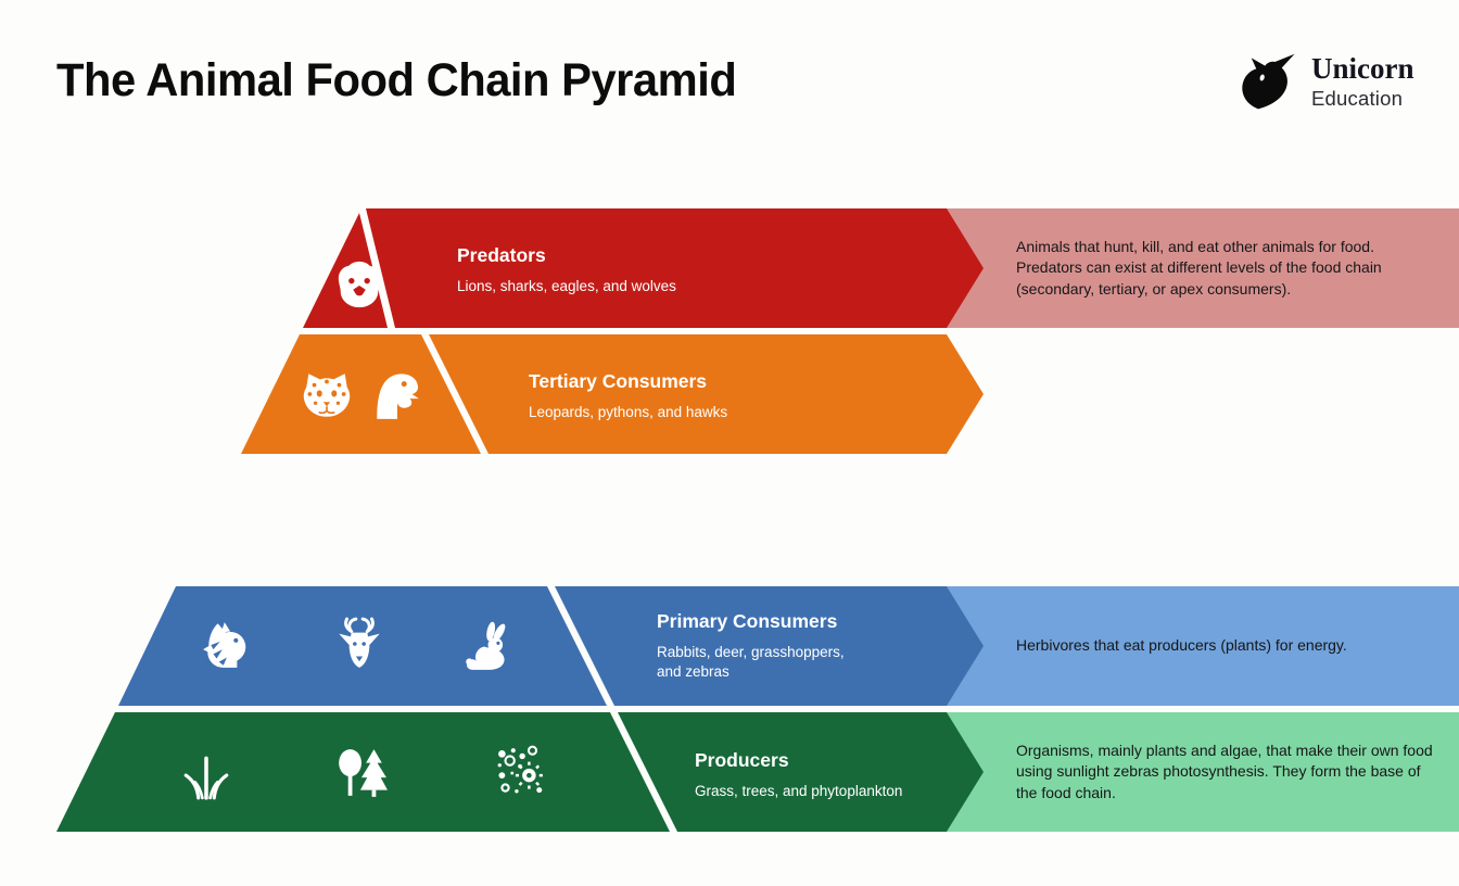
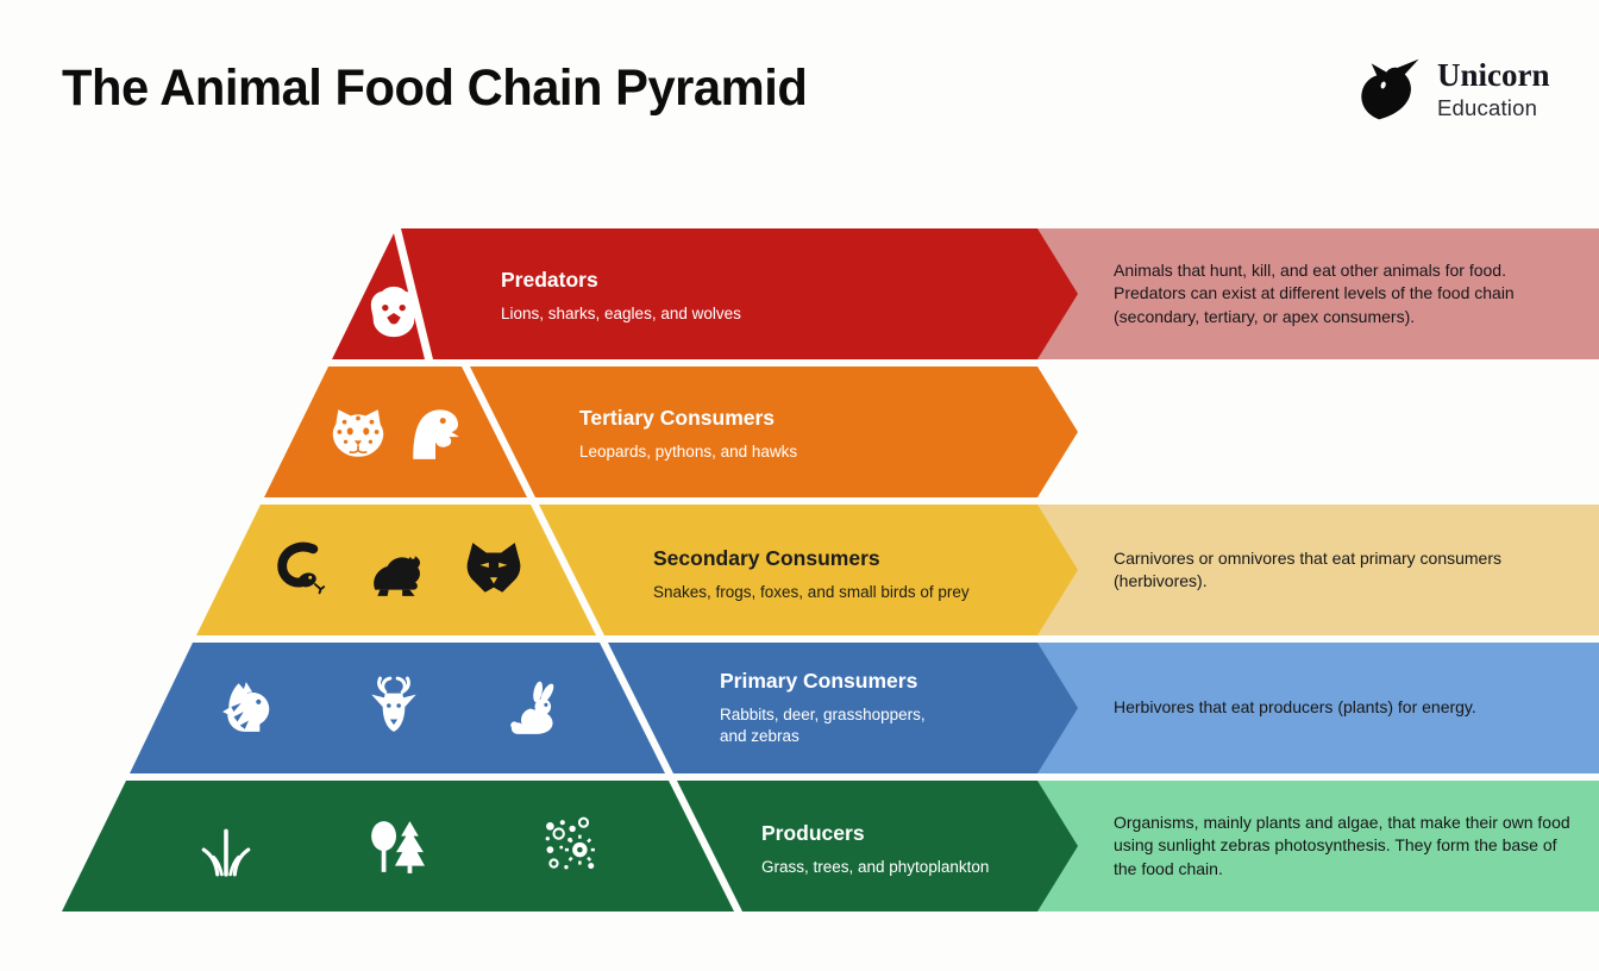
  The Animal Food Chain Pyramid
  Unicorn
  Education
  Animals that hunt, kill, and eat other animals for food. Predators can exist at different levels of the food chain (secondary, tertiary, or apex consumers).
  Predators
  Lions, sharks, eagles, and wolves
  Tertiary Consumers
  Leopards, pythons, and hawks
+ Carnivores or omnivores that eat primary consumers (herbivores).
+ Secondary Consumers
+ Snakes, frogs, foxes, and small birds of prey
  Herbivores that eat producers (plants) for energy.
  Primary Consumers
  Rabbits, deer, grasshoppers,
  and zebras
  Organisms, mainly plants and algae, that make their own food using sunlight zebras photosynthesis. They form the base of the food chain.
  Producers
  Grass, trees, and phytoplankton
